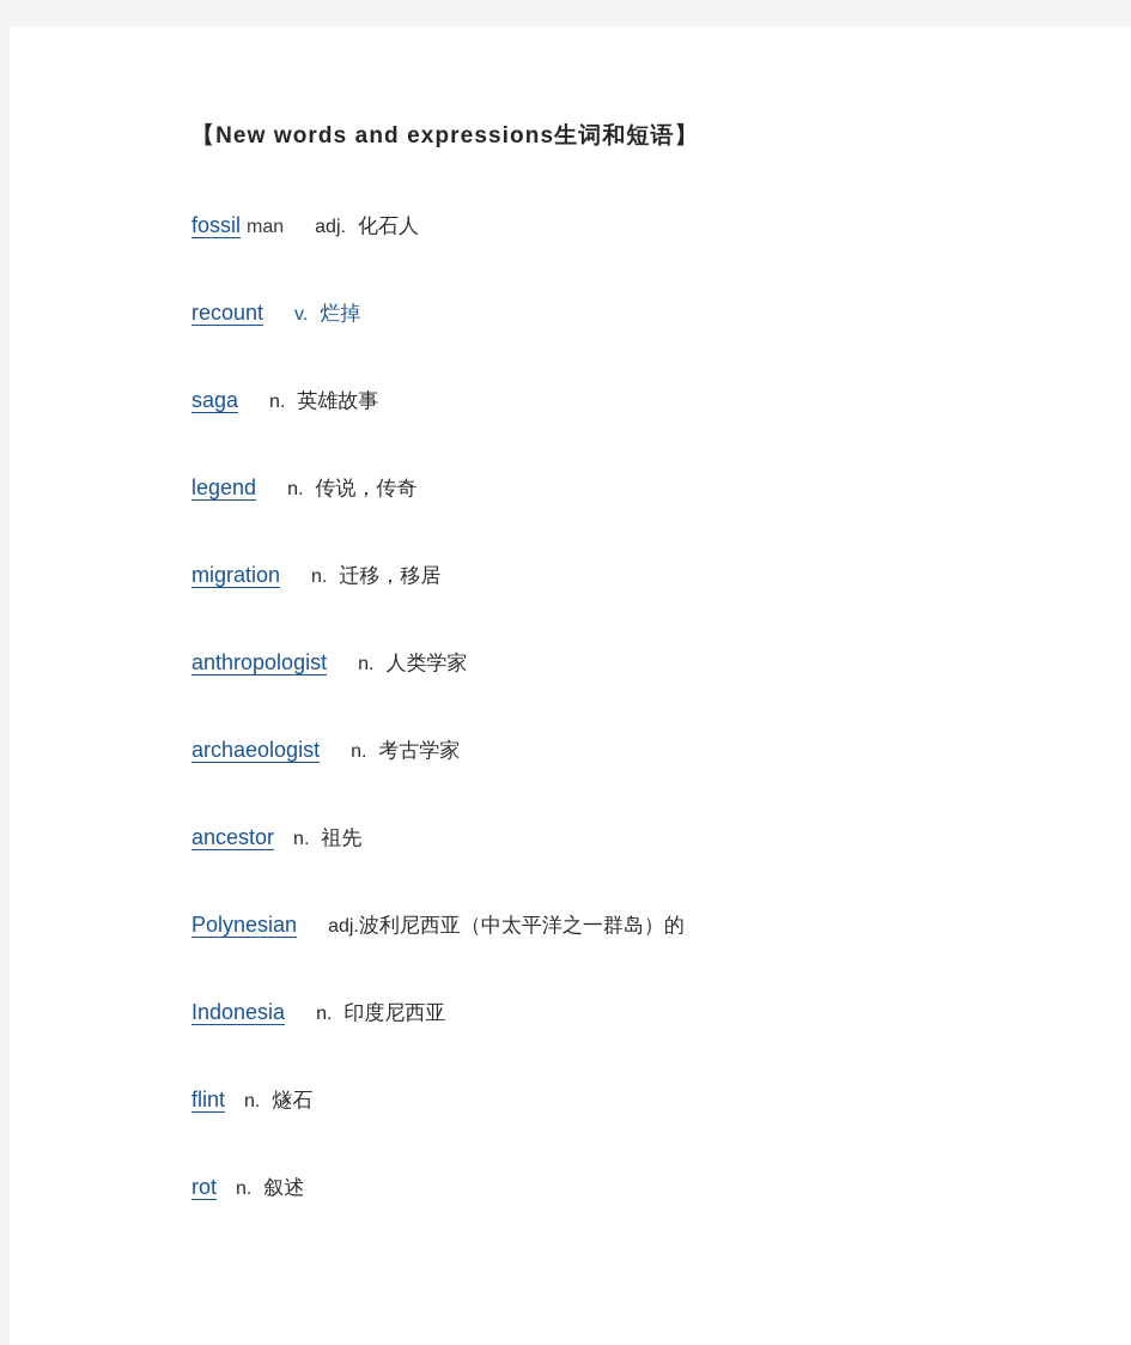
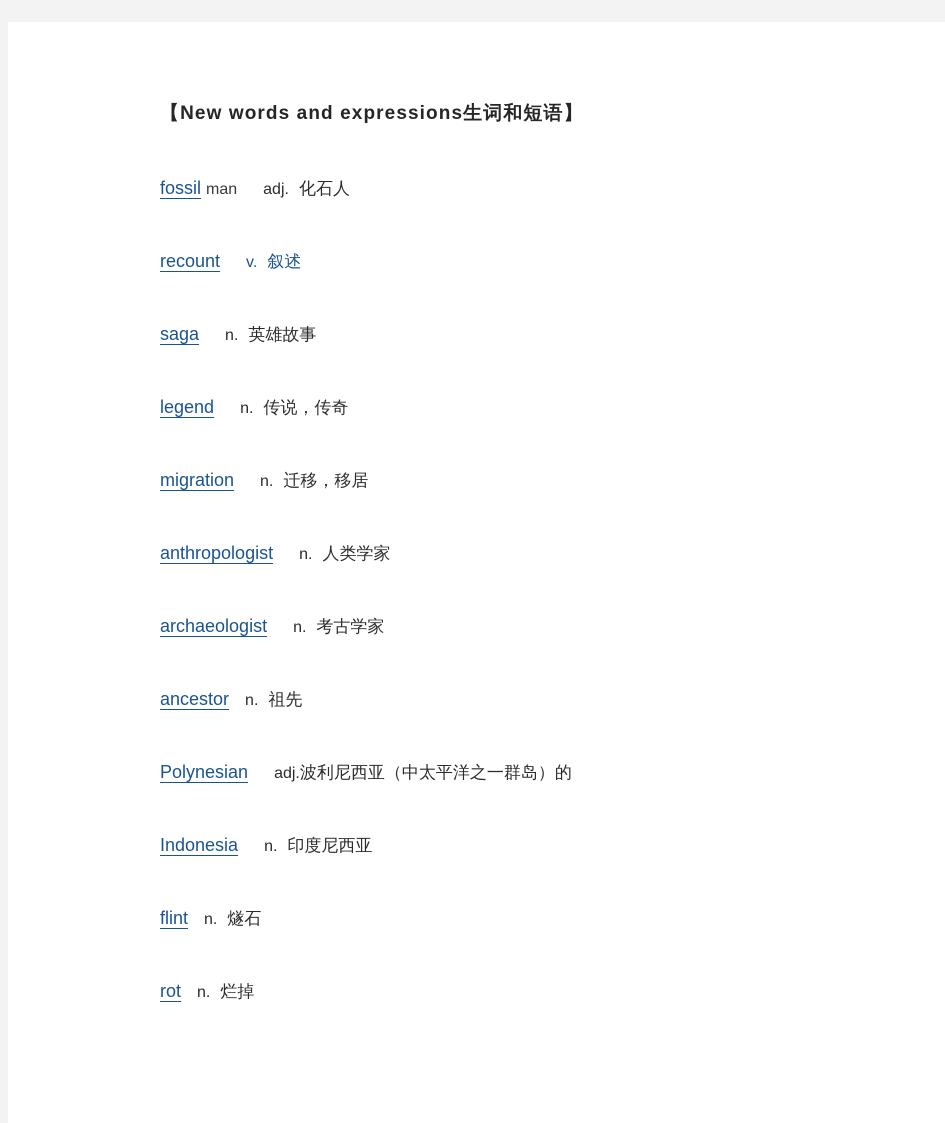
  【New words and expressions生词和短语】
  fossil man adj. 化石人
- recount v. 烂掉
+ recount v. 叙述
  saga n. 英雄故事
  legend n. 传说，传奇
  migration n. 迁移，移居
  anthropologist n. 人类学家
  archaeologist n. 考古学家
  ancestor n. 祖先
  Polynesian adj.波利尼西亚（中太平洋之一群岛）的
  Indonesia n. 印度尼西亚
  flint n. 燧石
- rot n. 叙述
+ rot n. 烂掉
